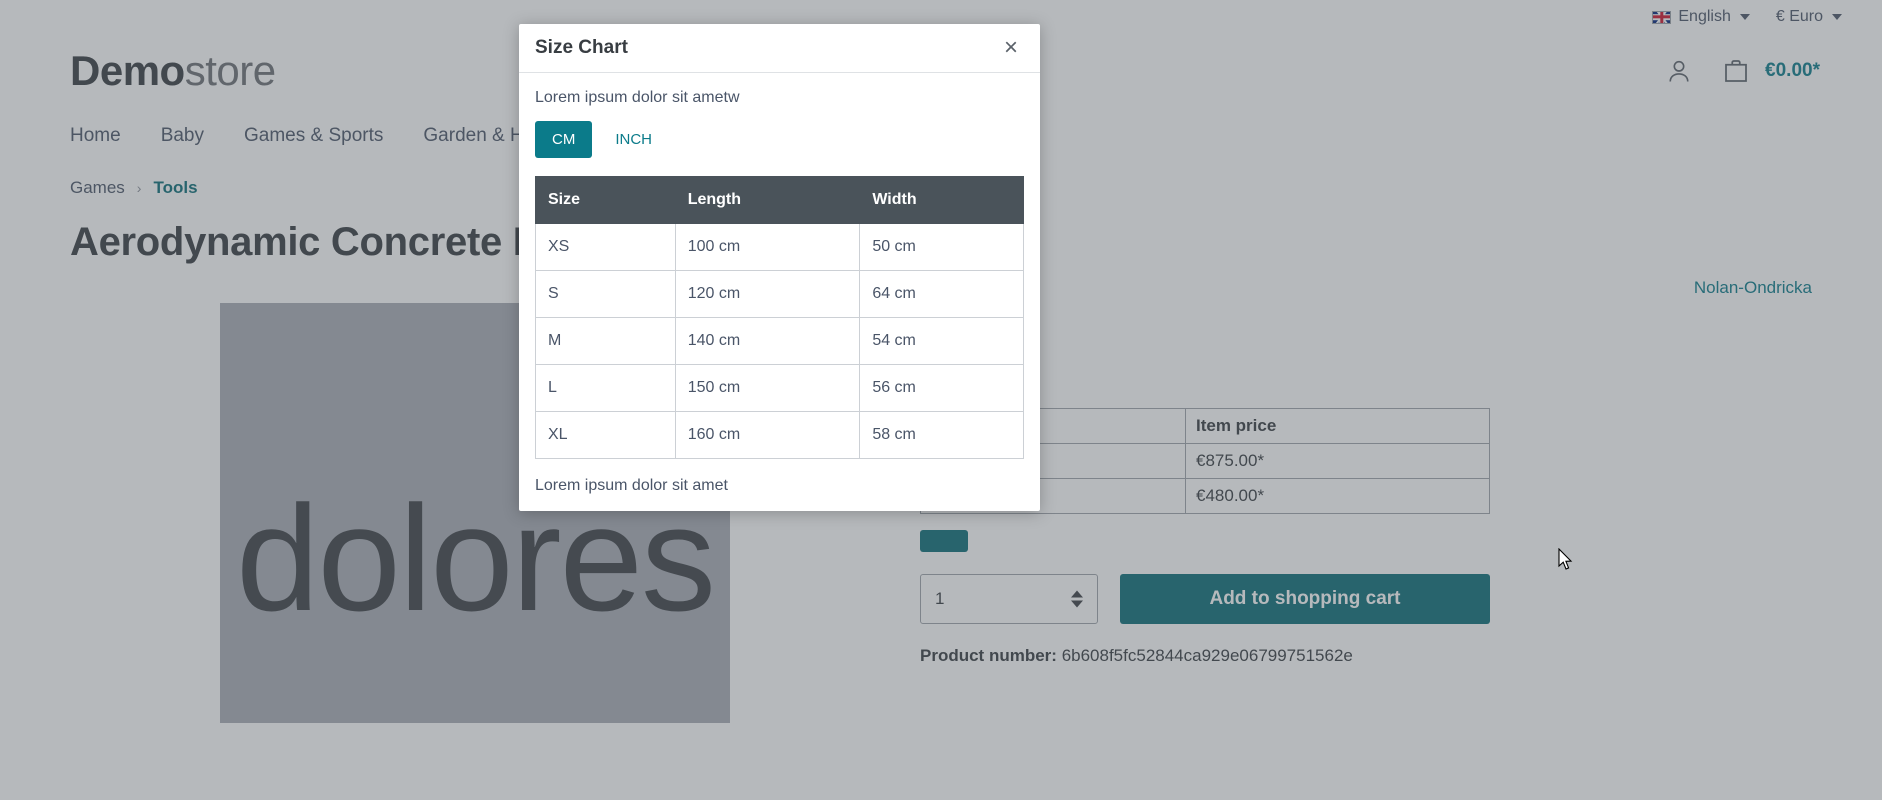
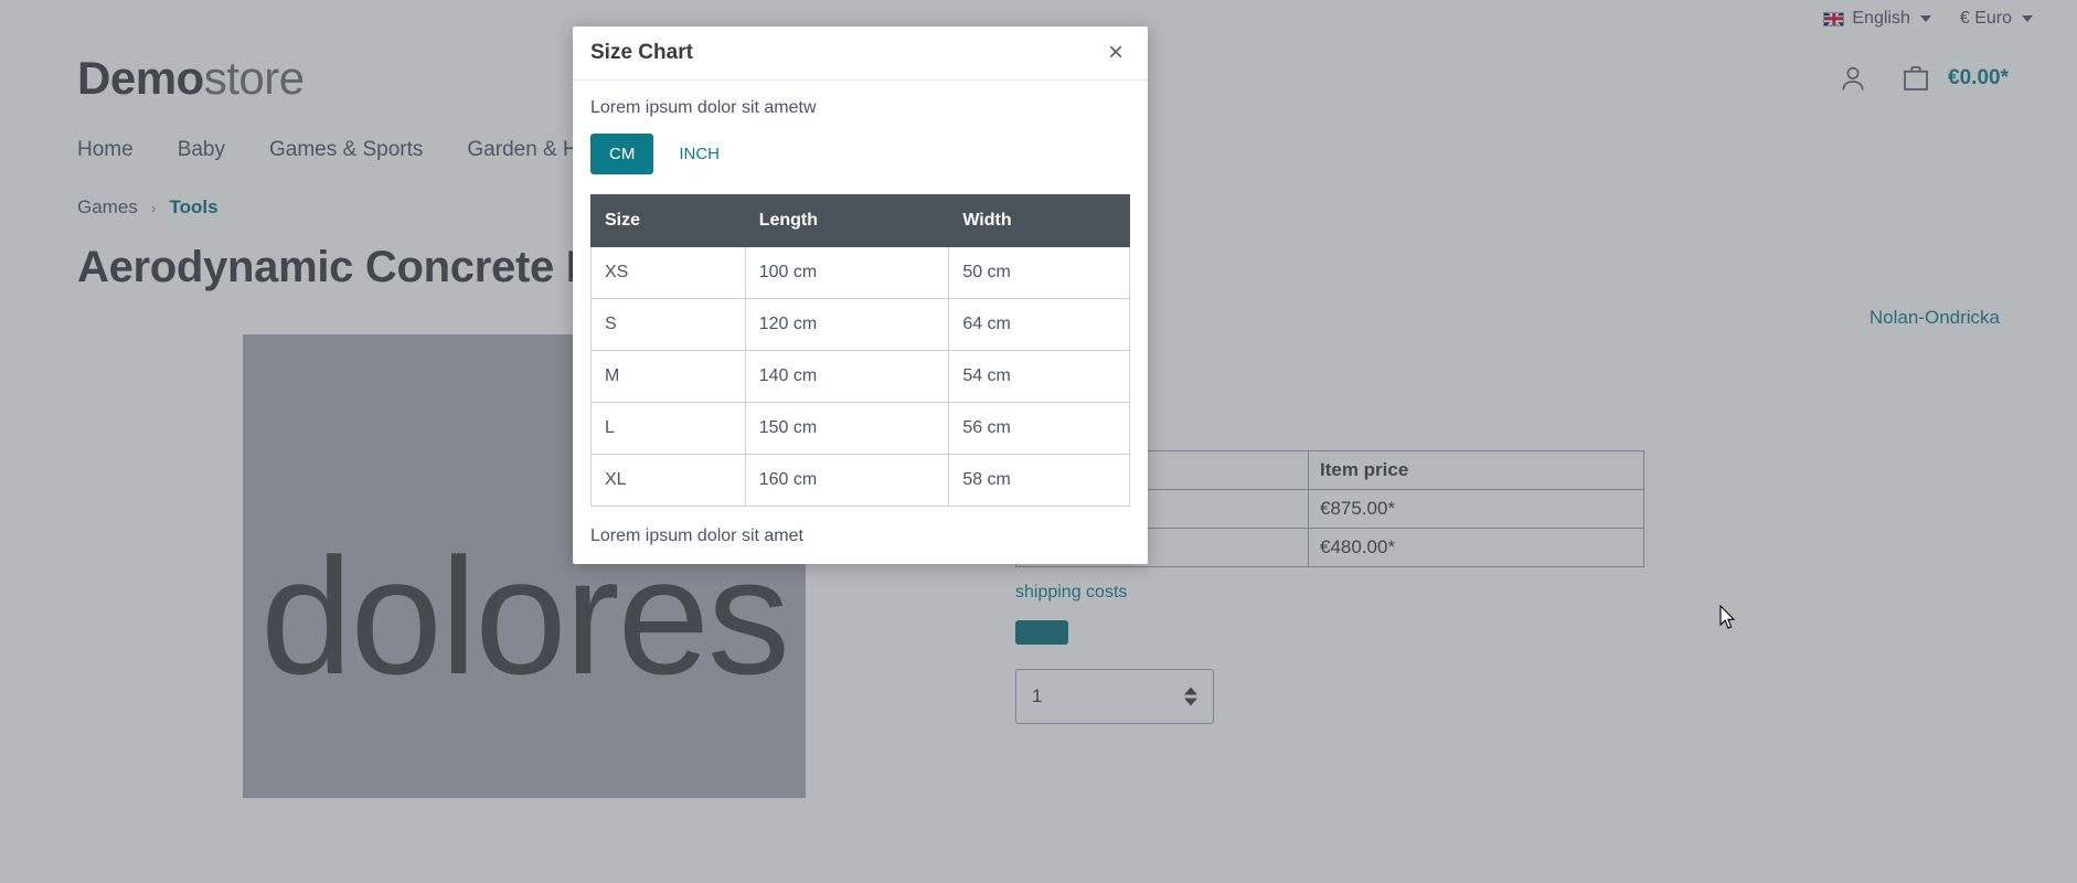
  English
  € Euro
  Demostore
  €0.00*
  Home
  Baby
  Games & Sports
  Garden & H
  Games
  ›
  Tools
  Aerodynamic Concrete
  Nolan-Ondricka
  dolores
  	Item price
  	€875.00*
  	€480.00*
+ shipping costs
  1
- Add to shopping cart
- Product number: 6b608f5fc52844ca929e06799751562e
  Size Chart
  ×
  Lorem ipsum dolor sit ametw
  CM
  INCH
  Size	Length	Width
  XS	100 cm	50 cm
  S	120 cm	64 cm
  M	140 cm	54 cm
  L	150 cm	56 cm
  XL	160 cm	58 cm
  Lorem ipsum dolor sit amet
